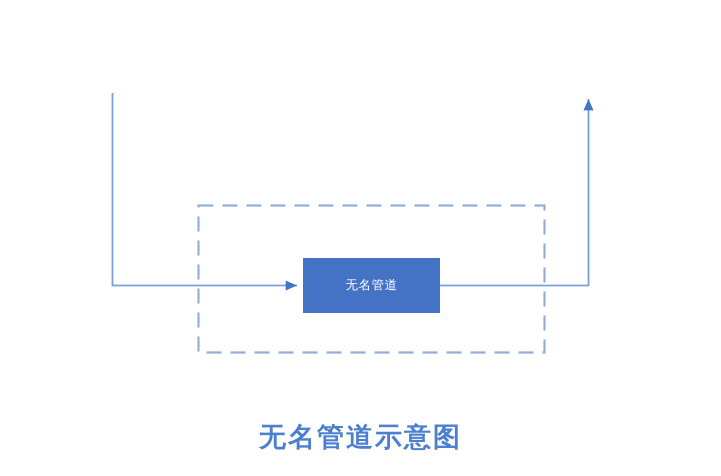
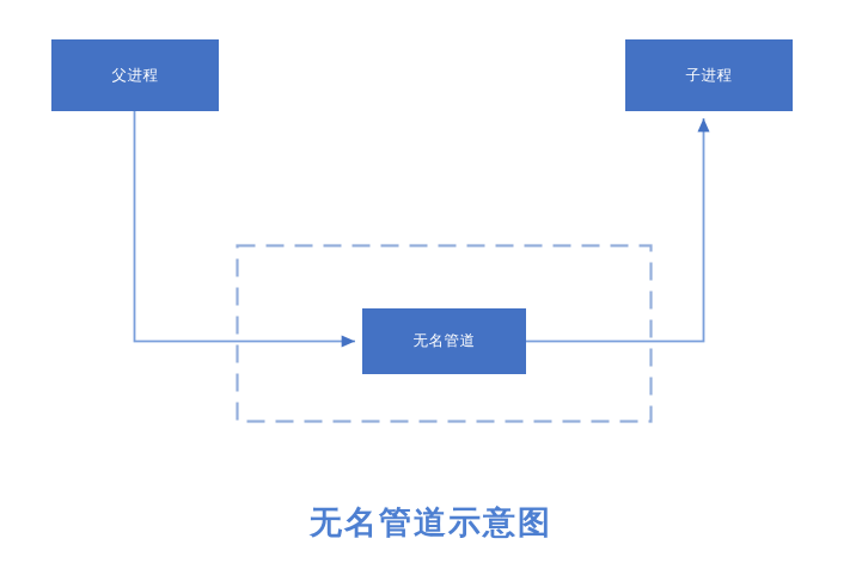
+ 父进程
+ 子进程
  无名管道
  无名管道示意图
